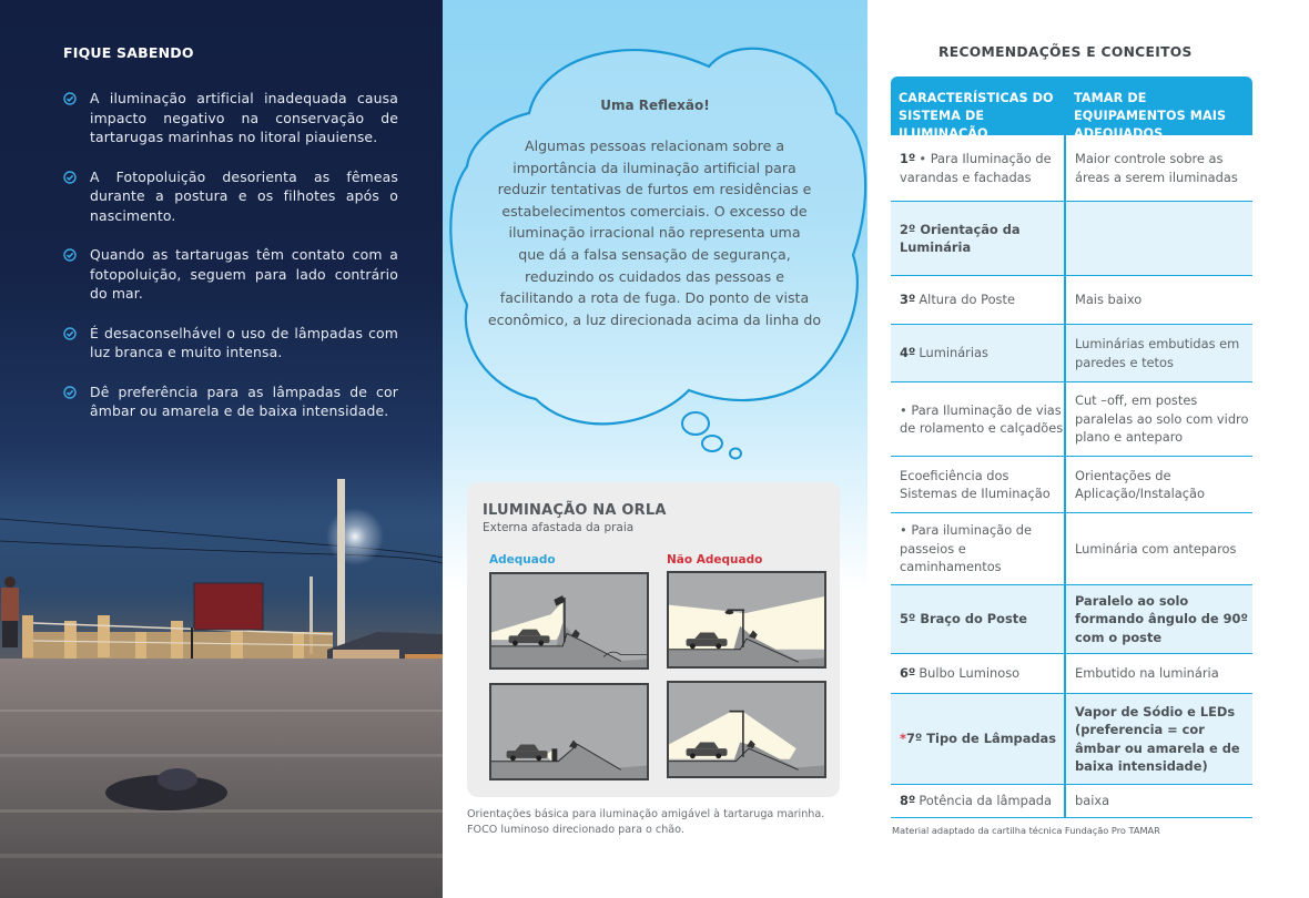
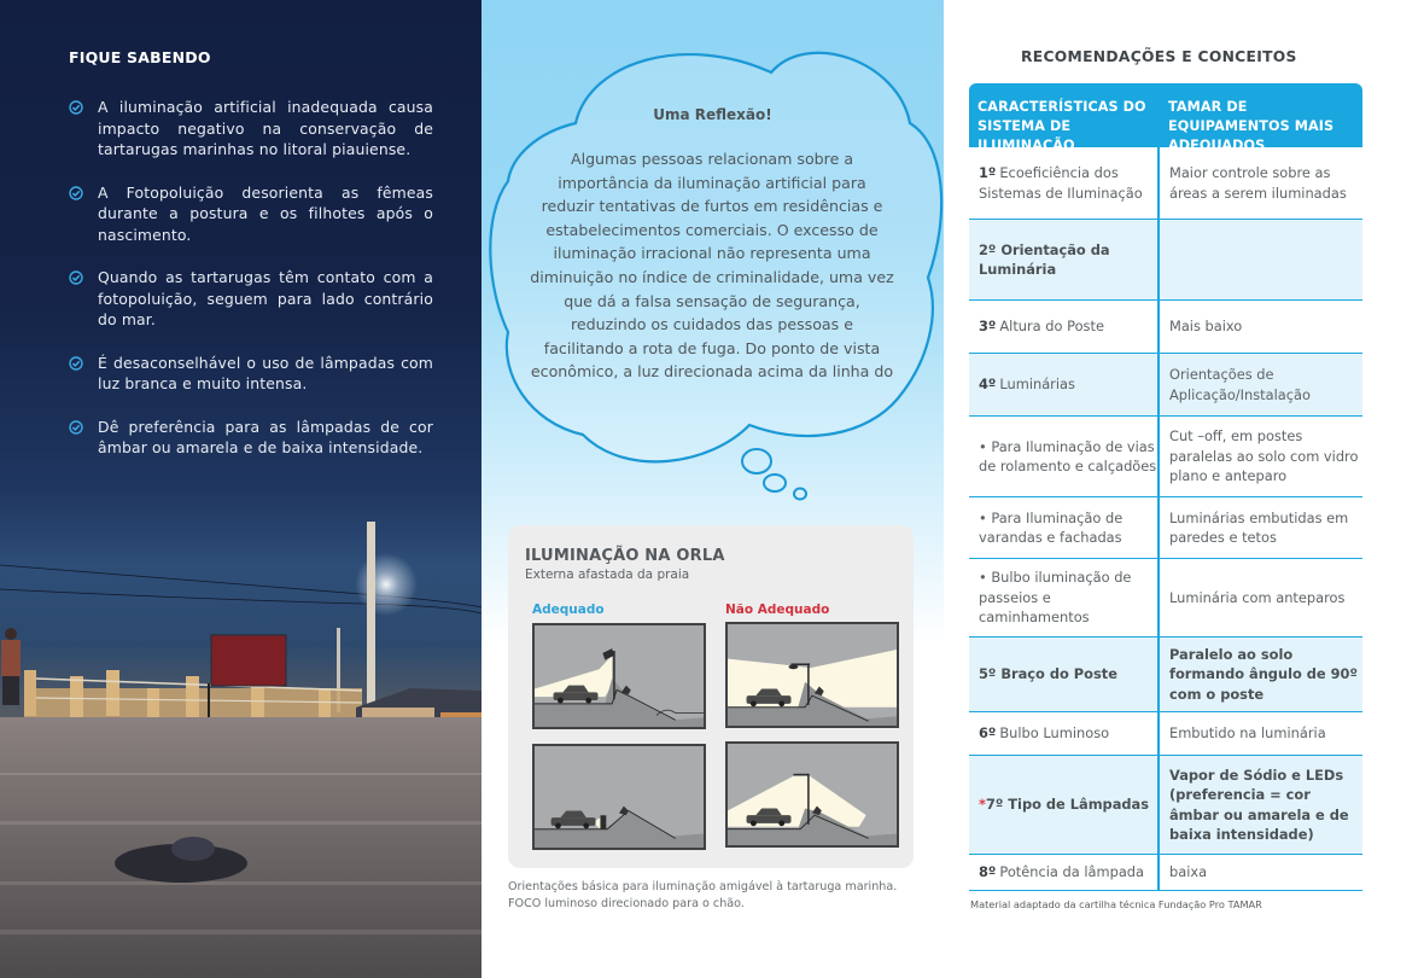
  FIQUE SABENDO
  A iluminação artificial inadequada causa impacto negativo na conservação de tartarugas marinhas no litoral piauiense.
  A Fotopoluição desorienta as fêmeas durante a postura e os filhotes após o nascimento.
  Quando as tartarugas têm contato com a fotopoluição, seguem para lado contrário do mar.
  É desaconselhável o uso de lâmpadas com luz branca e muito intensa.
  Dê preferência para as lâmpadas de cor âmbar ou amarela e de baixa intensidade.
  Uma Reflexão!
  Algumas pessoas relacionam sobre a
  importância da iluminação artificial para
  reduzir tentativas de furtos em residências e
  estabelecimentos comerciais. O excesso de
  iluminação irracional não representa uma
+ diminuição no índice de criminalidade, uma vez
  que dá a falsa sensação de segurança,
  reduzindo os cuidados das pessoas e
  facilitando a rota de fuga. Do ponto de vista
  econômico, a luz direcionada acima da linha do
  ILUMINAÇÃO NA ORLA
  Externa afastada da praia
  Adequado
  Não Adequado
  Orientações básica para iluminação amigável à tartaruga marinha.
  FOCO luminoso direcionado para o chão.
  RECOMENDAÇÕES E CONCEITOS
  CARACTERÍSTICAS DO SISTEMA DE ILUMINAÇÃO
  TAMAR DE EQUIPAMENTOS MAIS ADEQUADOS
- 1º • Para Iluminação de varandas e fachadas
+ 1º Ecoeficiência dos Sistemas de Iluminação
  Maior controle sobre as áreas a serem iluminadas
  2º Orientação da Luminária
  3º Altura do Poste
  Mais baixo
  4º Luminárias
- Luminárias embutidas em paredes e tetos
+ Orientações de Aplicação/Instalação
  • Para Iluminação de vias de rolamento e calçadões
  Cut –off, em postes paralelas ao solo com vidro plano e anteparo
- Ecoeficiência dos Sistemas de Iluminação
+ • Para Iluminação de varandas e fachadas
- Orientações de Aplicação/Instalação
+ Luminárias embutidas em paredes e tetos
- • Para iluminação de passeios e caminhamentos
+ • Bulbo iluminação de passeios e caminhamentos
  Luminária com anteparos
  5º Braço do Poste
  Paralelo ao solo formando ângulo de 90º com o poste
  6º Bulbo Luminoso
  Embutido na luminária
  *7º Tipo de Lâmpadas
  Vapor de Sódio e LEDs (preferencia = cor âmbar ou amarela e de baixa intensidade)
  8º Potência da lâmpada
  baixa
  Material adaptado da cartilha técnica Fundação Pro TAMAR
